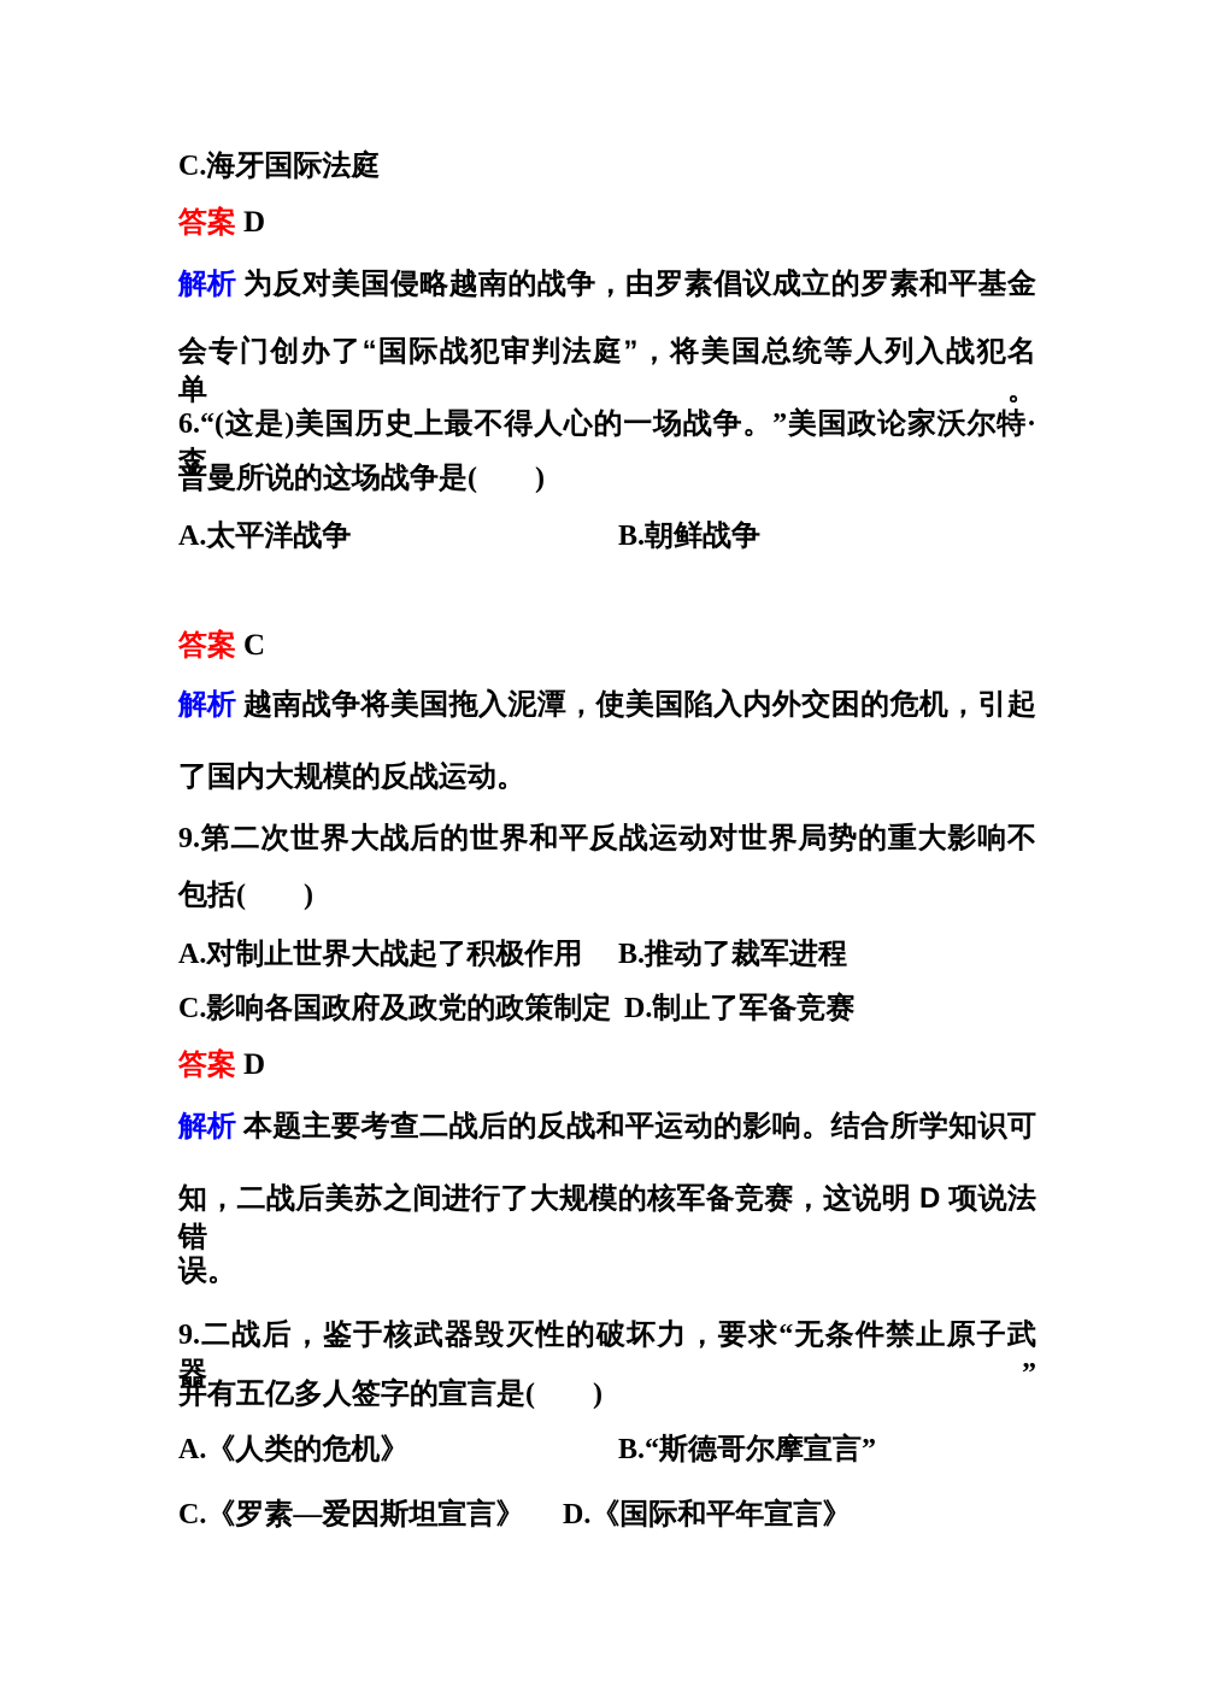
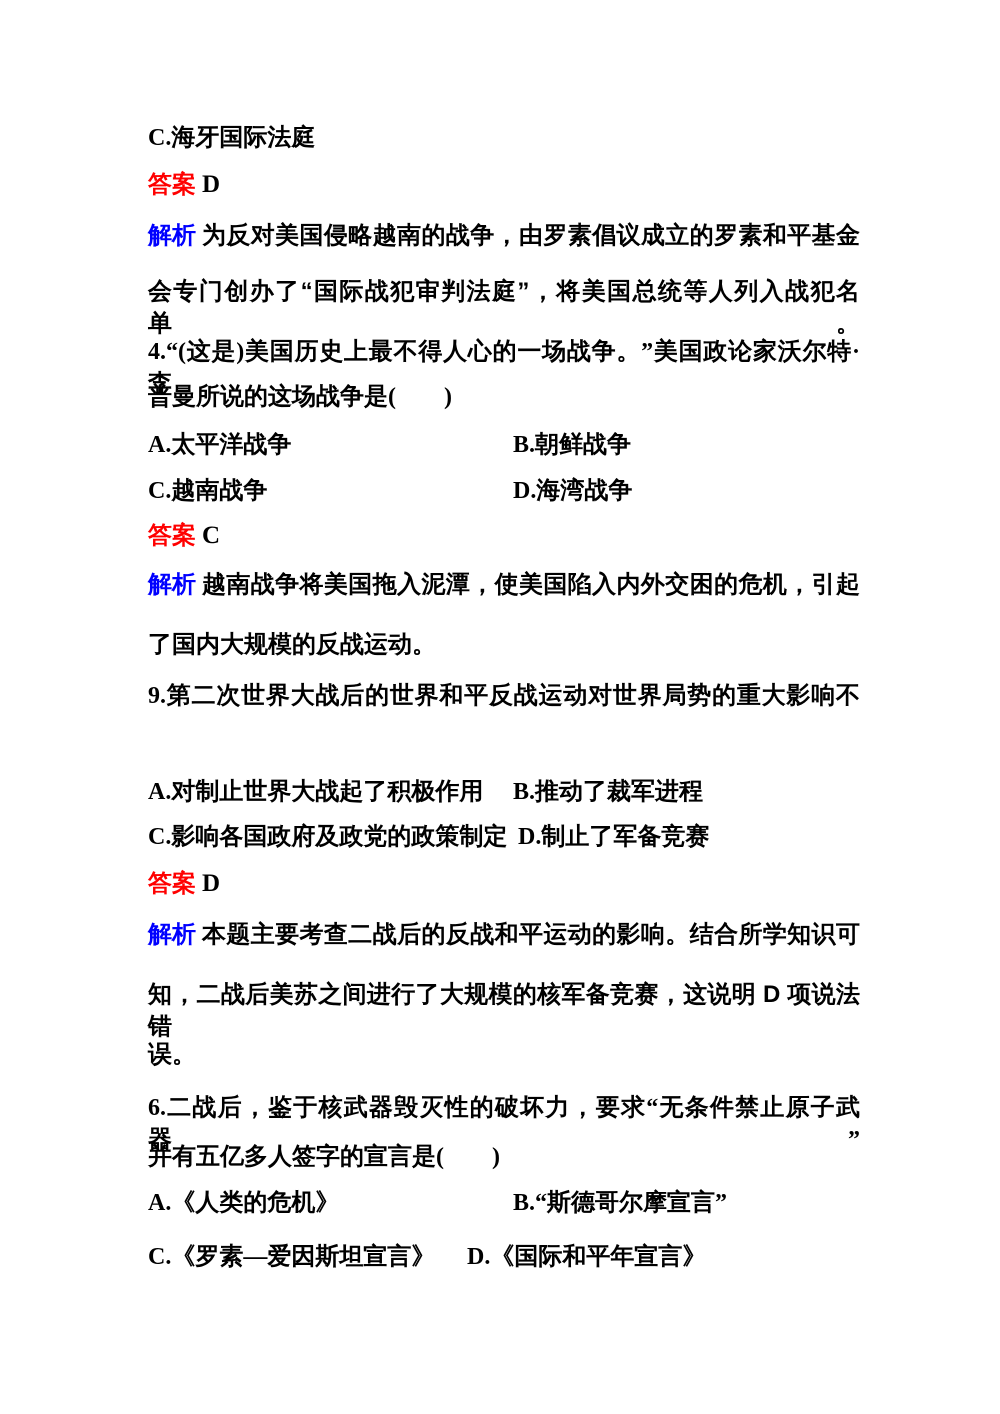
  C.海牙国际法庭
  答案
  D
  解析
  为反对美国侵略越南的战争，由罗素倡议成立的罗素和平基金
  会专门创办了“国际战犯审判法庭”，将美国总统等人列入战犯名单。
- 6.“(这是)美国历史上最不得人心的一场战争。”美国政论家沃尔特·李
+ 4.“(这是)美国历史上最不得人心的一场战争。”美国政论家沃尔特·李
  普曼所说的这场战争是( )
  A.太平洋战争
  B.朝鲜战争
+ C.越南战争
+ D.海湾战争
  答案
  C
  解析
  越南战争将美国拖入泥潭，使美国陷入内外交困的危机，引起
  了国内大规模的反战运动。
  9.第二次世界大战后的世界和平反战运动对世界局势的重大影响不
- 包括( )
  A.对制止世界大战起了积极作用
  B.推动了裁军进程
  C.影响各国政府及政党的政策制定
  D.制止了军备竞赛
  答案
  D
  解析
  本题主要考查二战后的反战和平运动的影响。结合所学知识可
  知，二战后美苏之间进行了大规模的核军备竞赛，这说明 D 项说法错
  误。
- 9.二战后，鉴于核武器毁灭性的破坏力，要求“无条件禁止原子武器”
+ 6.二战后，鉴于核武器毁灭性的破坏力，要求“无条件禁止原子武器”
  并有五亿多人签字的宣言是( )
  A.《人类的危机》
  B.“斯德哥尔摩宣言”
  C.《罗素—爱因斯坦宣言》
  D.《国际和平年宣言》
